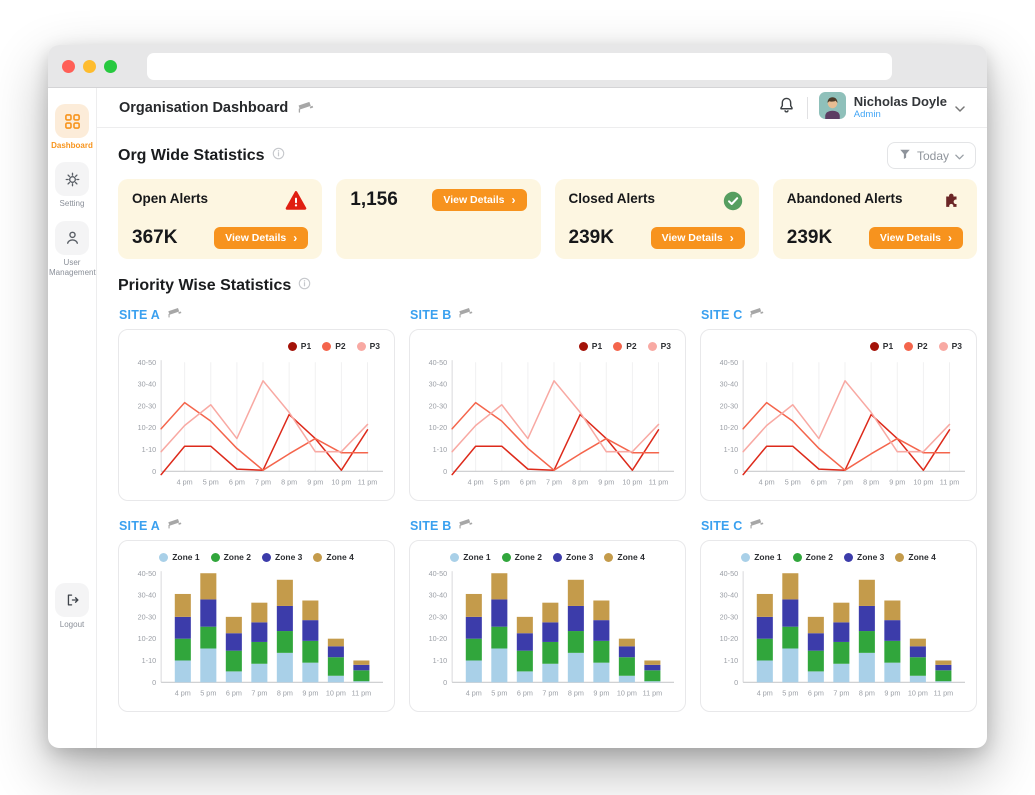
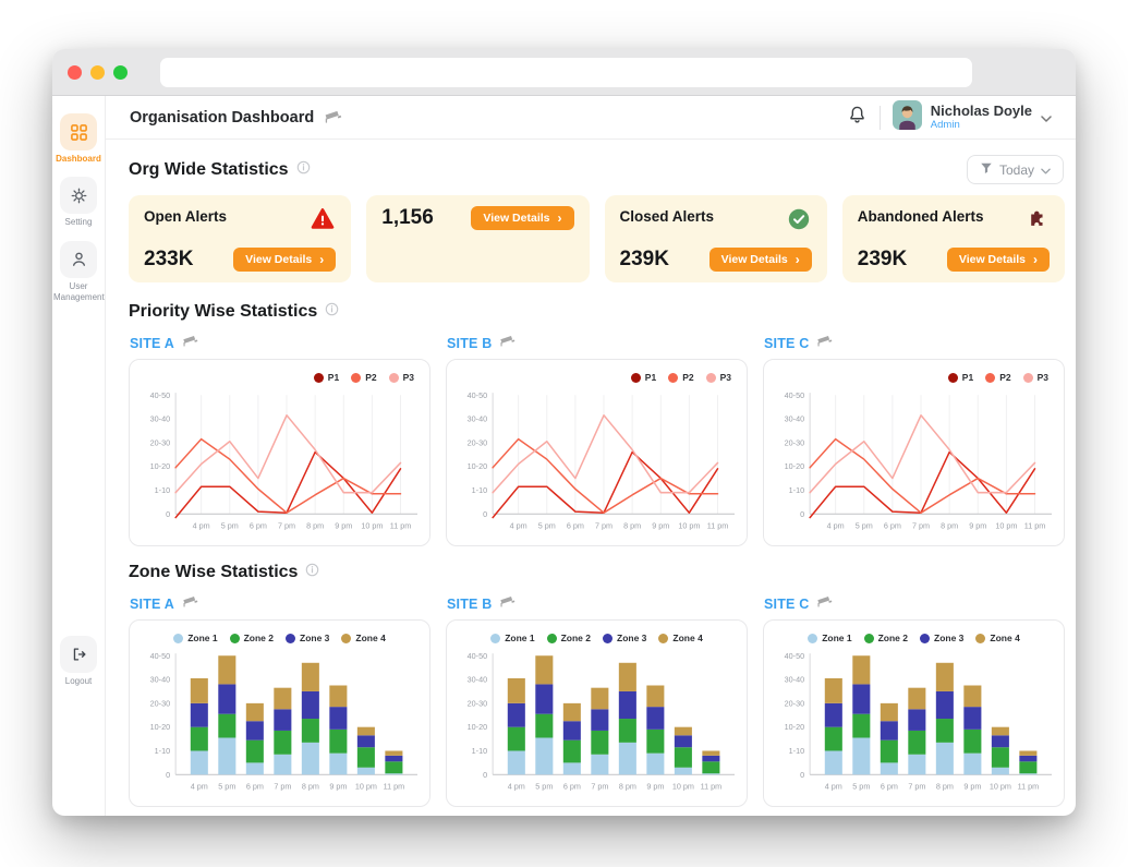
  Dashboard
  Setting
  User Management
  Logout
  Organisation Dashboard
  Nicholas Doyle
  Admin
  Org Wide Statistics
  Today
  Open Alerts
- 367K
+ 233K
  View Details
  ›
  1,156
  View Details
  ›
  Closed Alerts
  239K
  View Details
  ›
  Abandoned Alerts
  239K
  View Details
  ›
  Priority Wise Statistics
  SITE A
  P1
  P2
  P3
  0
  1-10
  10-20
  20-30
  30-40
  40-50
  4 pm
  5 pm
  6 pm
  7 pm
  8 pm
  9 pm
  10 pm
  11 pm
  SITE B
  P1
  P2
  P3
  0
  1-10
  10-20
  20-30
  30-40
  40-50
  4 pm
  5 pm
  6 pm
  7 pm
  8 pm
  9 pm
  10 pm
  11 pm
  SITE C
  P1
  P2
  P3
  0
  1-10
  10-20
  20-30
  30-40
  40-50
  4 pm
  5 pm
  6 pm
  7 pm
  8 pm
  9 pm
  10 pm
  11 pm
+ Zone Wise Statistics
  SITE A
  Zone 1
  Zone 2
  Zone 3
  Zone 4
  0
  1-10
  10-20
  20-30
  30-40
  40-50
  4 pm
  5 pm
  6 pm
  7 pm
  8 pm
  9 pm
  10 pm
  11 pm
  SITE B
  Zone 1
  Zone 2
  Zone 3
  Zone 4
  0
  1-10
  10-20
  20-30
  30-40
  40-50
  4 pm
  5 pm
  6 pm
  7 pm
  8 pm
  9 pm
  10 pm
  11 pm
  SITE C
  Zone 1
  Zone 2
  Zone 3
  Zone 4
  0
  1-10
  10-20
  20-30
  30-40
  40-50
  4 pm
  5 pm
  6 pm
  7 pm
  8 pm
  9 pm
  10 pm
  11 pm
